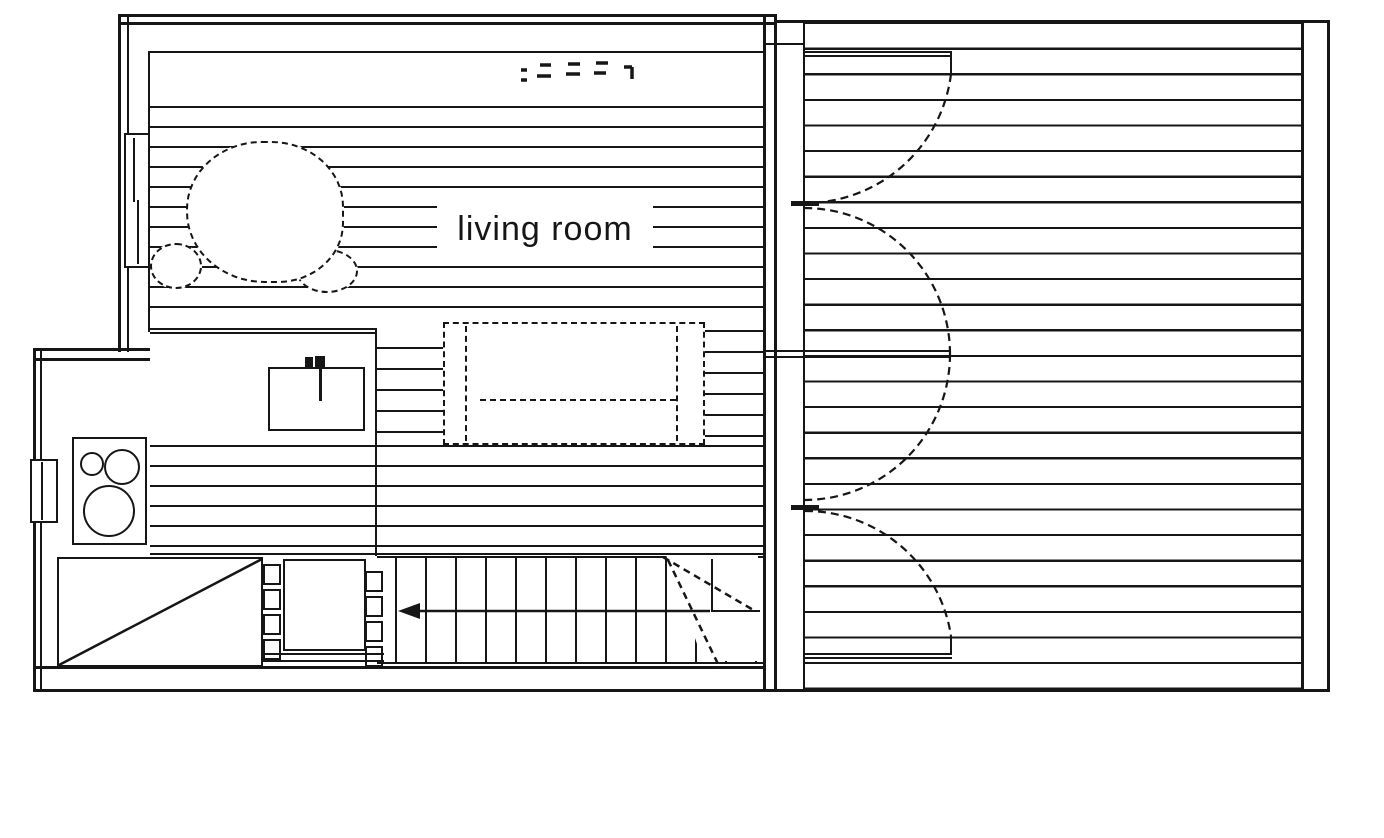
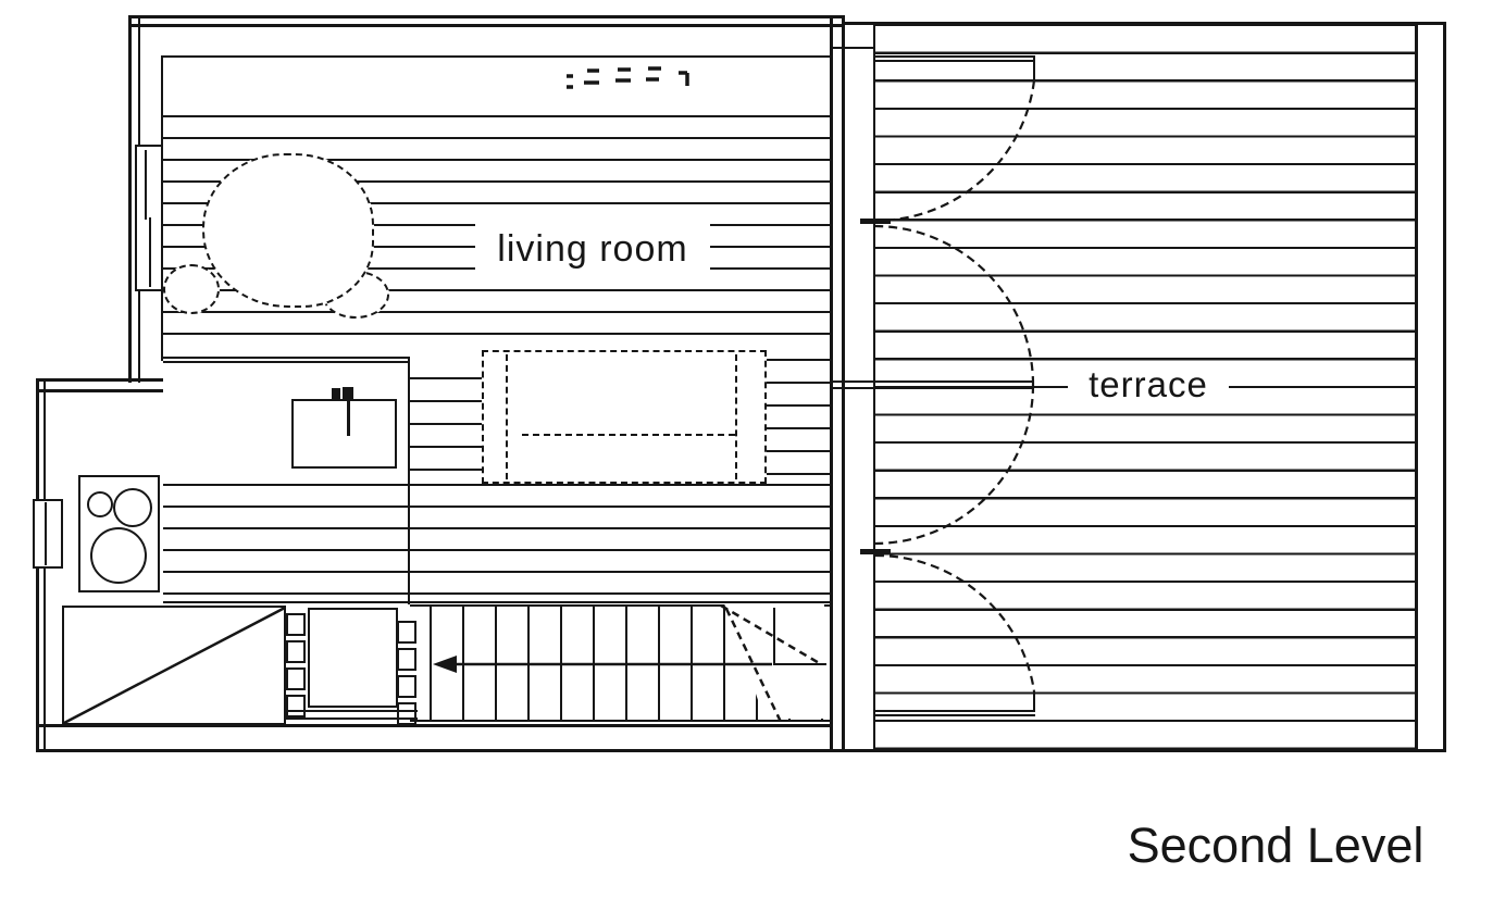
  living room
+ terrace
+ Second Level
